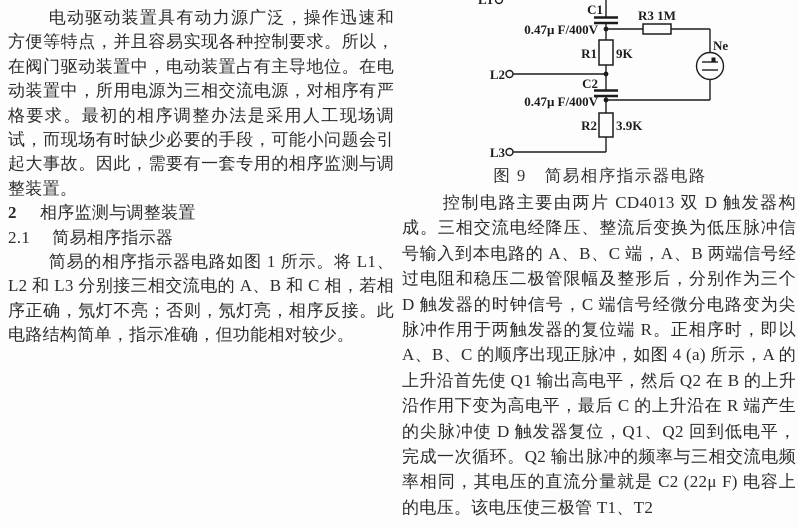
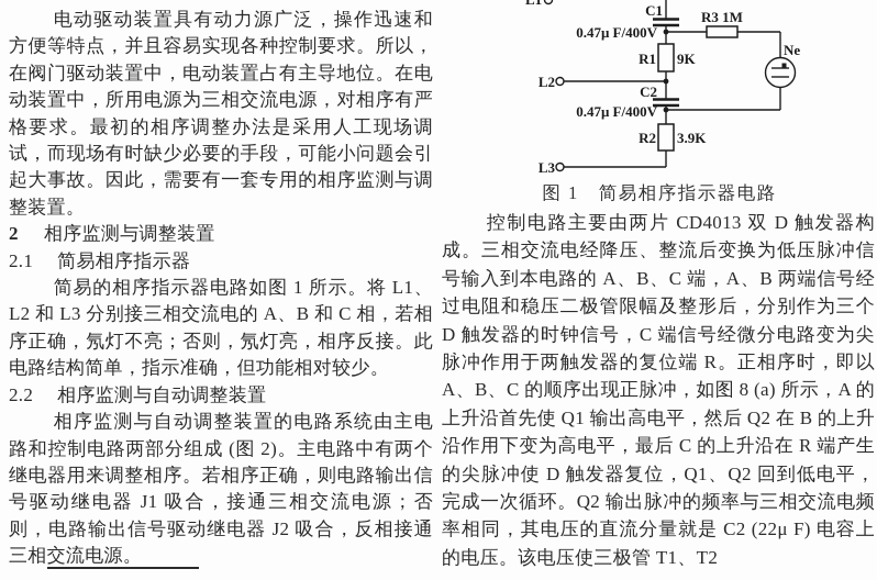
  电动驱动装置具有动力源广泛，操作迅速和方便等特点，并且容易实现各种控制要求。所以，在阀门驱动装置中，电动装置占有主导地位。在电动装置中，所用电源为三相交流电源，对相序有严格要求。最初的相序调整办法是采用人工现场调试，而现场有时缺少必要的手段，可能小问题会引起大事故。因此，需要有一套专用的相序监测与调整装置。
  2 相序监测与调整装置
  2.1 简易相序指示器
  简易的相序指示器电路如图 1 所示。将 L1、L2 和 L3 分别接三相交流电的 A、B 和 C 相，若相序正确，氖灯不亮；否则，氖灯亮，相序反接。此电路结构简单，指示准确，但功能相对较少。
+ 2.2 相序监测与自动调整装置
+ 相序监测与自动调整装置的电路系统由主电路和控制电路两部分组成 (图 2)。主电路中有两个继电器用来调整相序。若相序正确，则电路输出信号驱动继电器 J1 吸合，接通三相交流电源；否则，电路输出信号驱动继电器 J2 吸合，反相接通三相交流电源。
  C1
  0.47μ F/400V
  R3 1M
  Ne
  R1
  9K
  L2
  C2
  0.47μ F/400V
  R2
  3.9K
  L3
- 图 9 简易相序指示器电路
+ 图 1 简易相序指示器电路
- 控制电路主要由两片 CD4013 双 D 触发器构成。三相交流电经降压、整流后变换为低压脉冲信号输入到本电路的 A、B、C 端，A、B 两端信号经过电阻和稳压二极管限幅及整形后，分别作为三个 D 触发器的时钟信号，C 端信号经微分电路变为尖脉冲作用于两触发器的复位端 R。正相序时，即以 A、B、C 的顺序出现正脉冲，如图 4 (a) 所示，A 的上升沿首先使 Q1 输出高电平，然后 Q2 在 B 的上升沿作用下变为高电平，最后 C 的上升沿在 R 端产生的尖脉冲使 D 触发器复位，Q1、Q2 回到低电平，完成一次循环。Q2 输出脉冲的频率与三相交流电频率相同，其电压的直流分量就是 C2 (22μ F) 电容上的电压。该电压使三极管 T1、T2
+ 控制电路主要由两片 CD4013 双 D 触发器构成。三相交流电经降压、整流后变换为低压脉冲信号输入到本电路的 A、B、C 端，A、B 两端信号经过电阻和稳压二极管限幅及整形后，分别作为三个 D 触发器的时钟信号，C 端信号经微分电路变为尖脉冲作用于两触发器的复位端 R。正相序时，即以 A、B、C 的顺序出现正脉冲，如图 8 (a) 所示，A 的上升沿首先使 Q1 输出高电平，然后 Q2 在 B 的上升沿作用下变为高电平，最后 C 的上升沿在 R 端产生的尖脉冲使 D 触发器复位，Q1、Q2 回到低电平，完成一次循环。Q2 输出脉冲的频率与三相交流电频率相同，其电压的直流分量就是 C2 (22μ F) 电容上的电压。该电压使三极管 T1、T2
